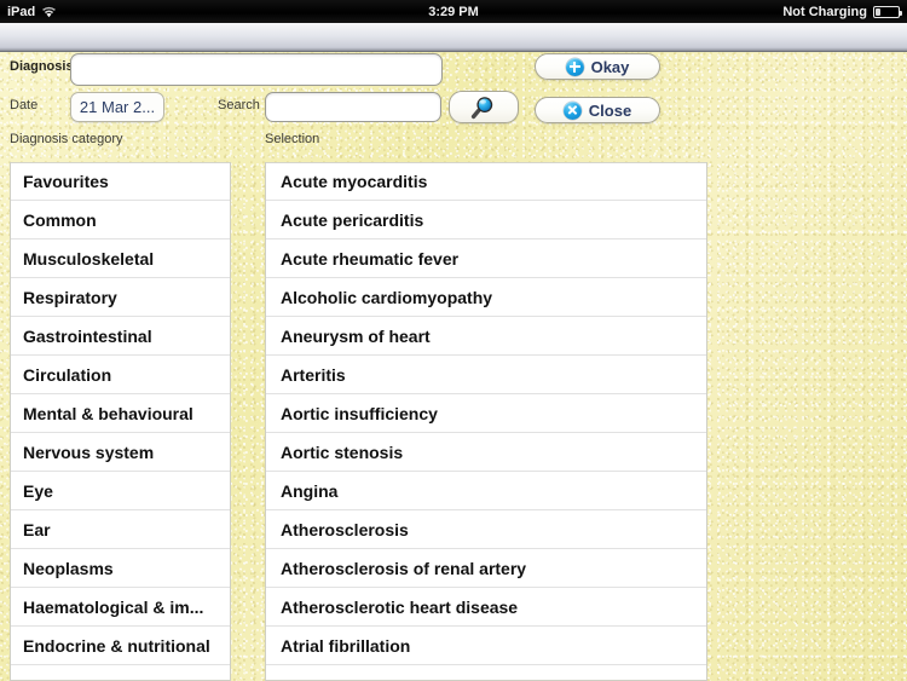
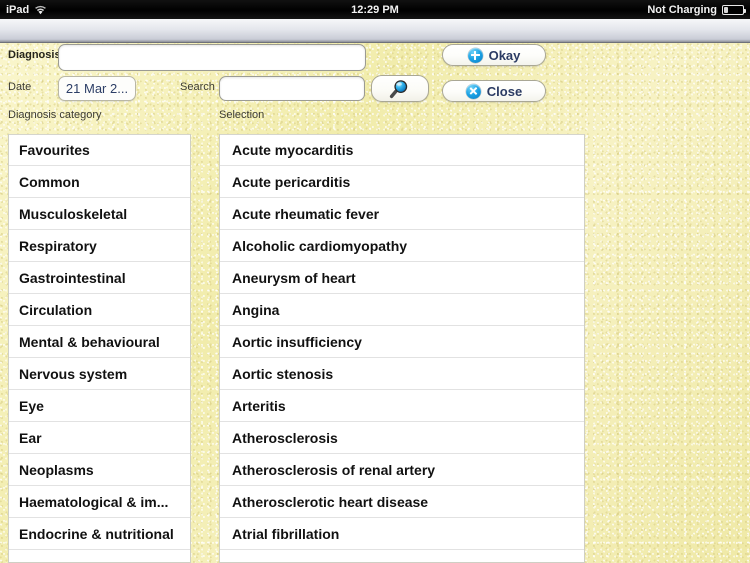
  iPad
- 3:29 PM
+ 12:29 PM
  Not Charging
  Diagnosi
  Date
  21 Mar 2...
  Search
  Okay
  Close
  Diagnosis category
  Selection
  Favourites
  Common
  Musculoskeletal
  Respiratory
  Gastrointestinal
  Circulation
  Mental & behavioural
  Nervous system
  Eye
  Ear
  Neoplasms
  Haematological & im...
  Endocrine & nutritional
  Acute myocarditis
  Acute pericarditis
  Acute rheumatic fever
  Alcoholic cardiomyopathy
  Aneurysm of heart
- Arteritis
+ Angina
  Aortic insufficiency
  Aortic stenosis
- Angina
+ Arteritis
  Atherosclerosis
  Atherosclerosis of renal artery
  Atherosclerotic heart disease
  Atrial fibrillation
